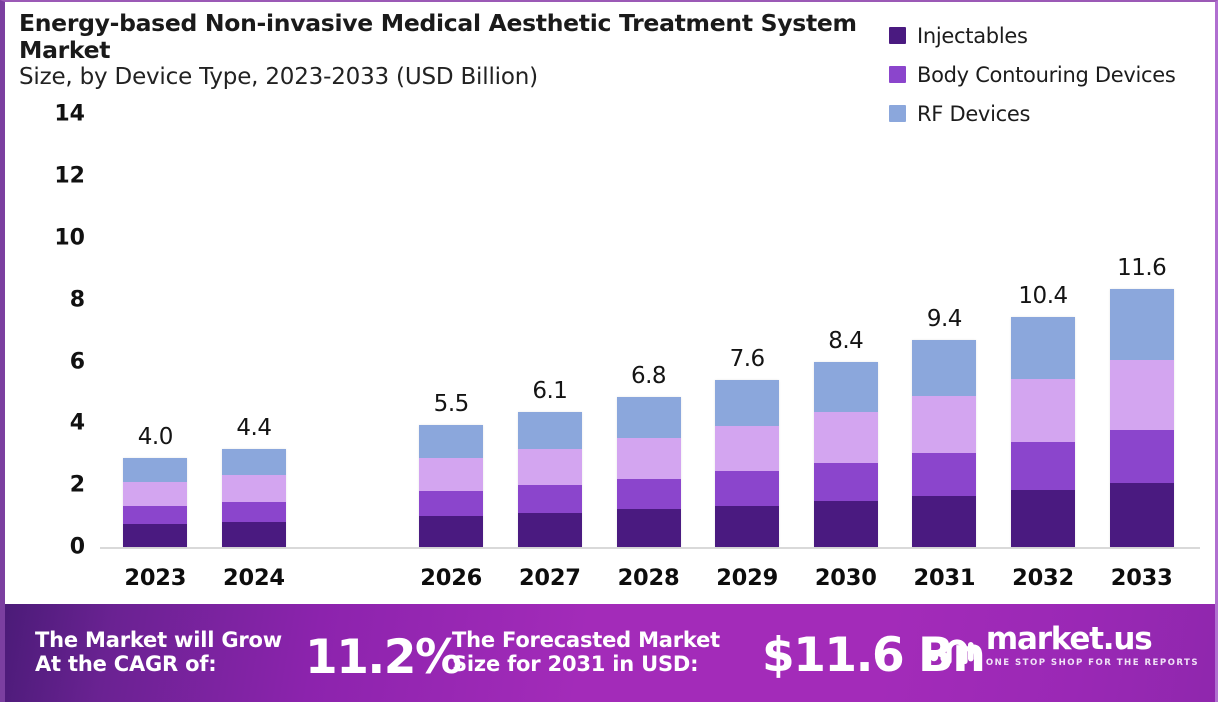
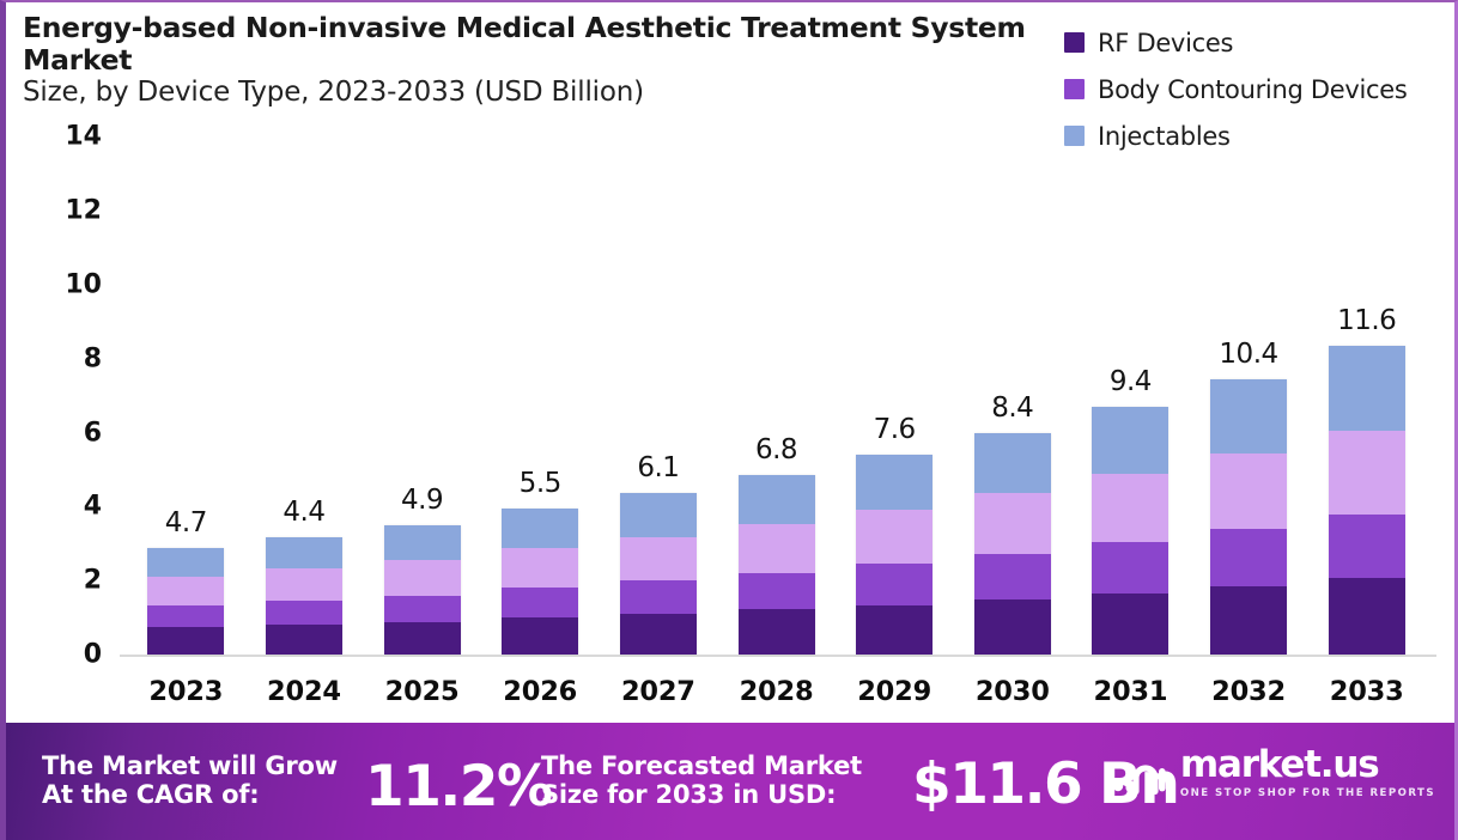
  Energy-based Non-invasive Medical Aesthetic Treatment System Market
  Size, by Device Type, 2023-2033 (USD Billion)
- Injectables
+ RF Devices
  Body Contouring Devices
- RF Devices
+ Injectables
  0
  2
  4
  6
  8
  10
  12
  14
- 4.0
+ 4.7
  2023
  4.4
  2024
+ 4.9
+ 2025
  5.5
  2026
  6.1
  2027
  6.8
  2028
  7.6
  2029
  8.4
  2030
  9.4
  2031
  10.4
  2032
  11.6
  2033
  The Market will Grow
  At the CAGR of:
  11.2%
  The Forecasted Market
- Size for 2031 in USD:
+ Size for 2033 in USD:
  $11.6
  market.us
  ONE STOP SHOP FOR THE REPORTS
